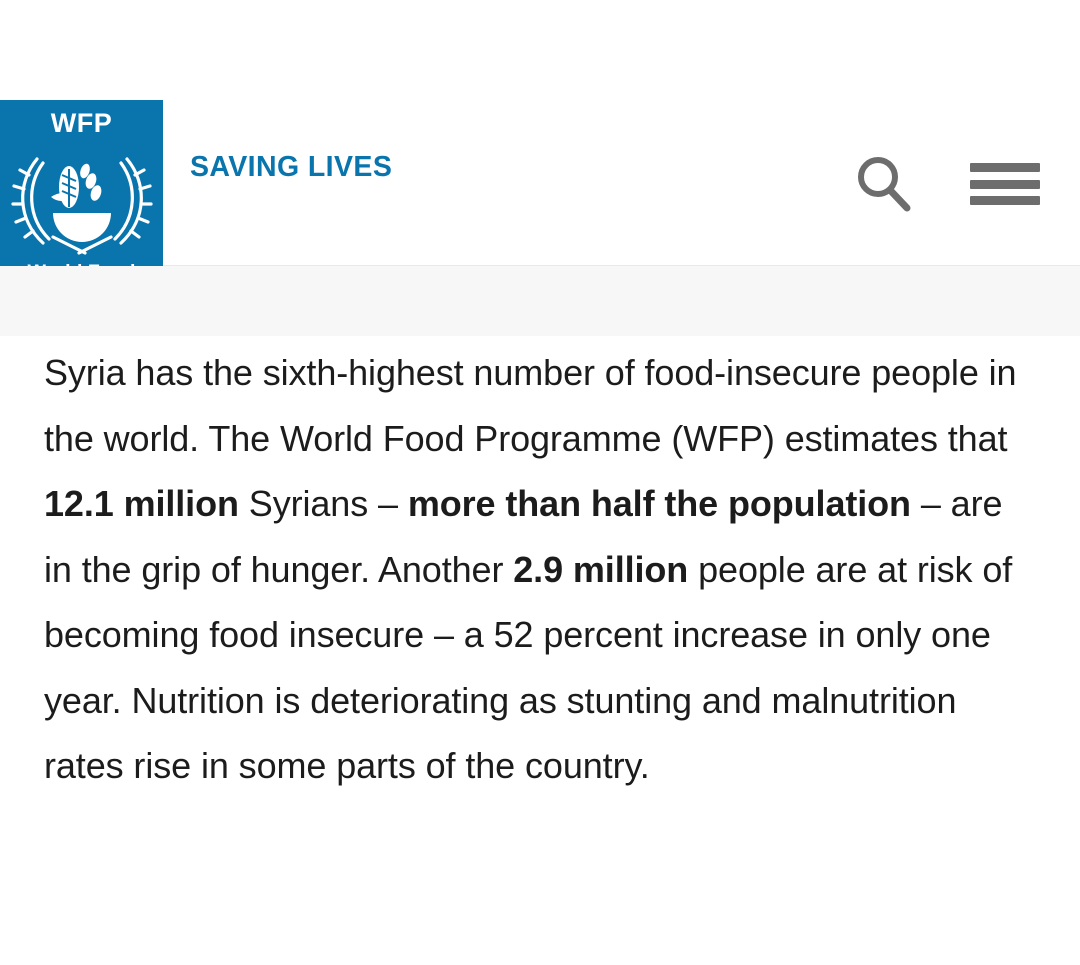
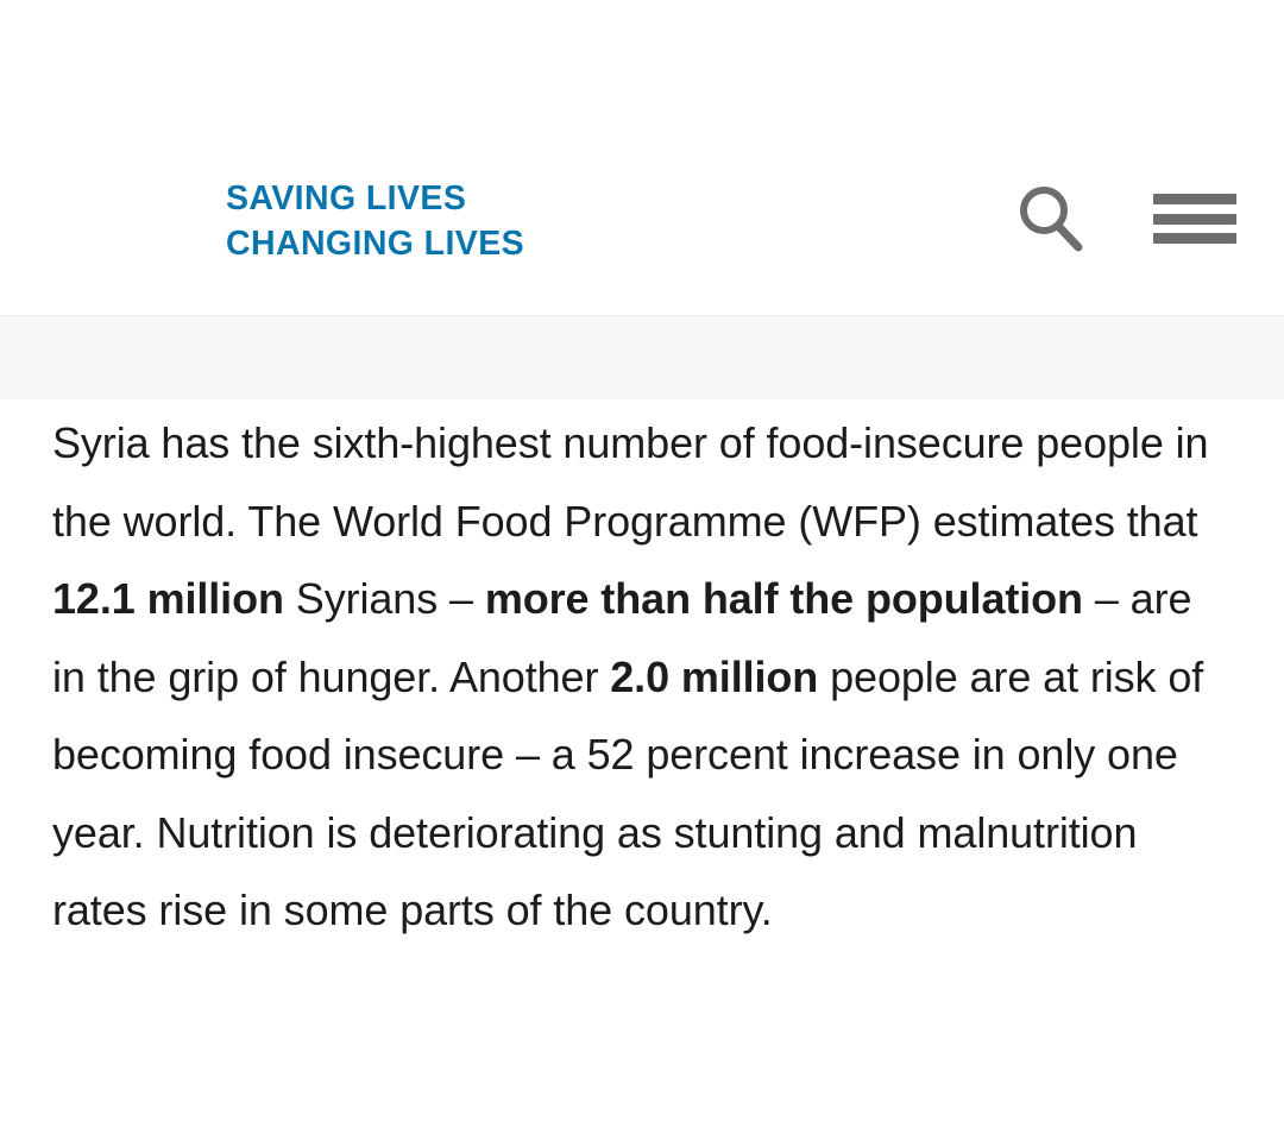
- WFP
  SAVING LIVES
+ CHANGING LIVES
- Syria has the sixth-highest number of food-insecure people in the world. The World Food Programme (WFP) estimates that 12.1 million Syrians – more than half the population – are in the grip of hunger. Another 2.9 million people are at risk of becoming food insecure – a 52 percent increase in only one year. Nutrition is deteriorating as stunting and malnutrition rates rise in some parts of the country.
+ Syria has the sixth-highest number of food-insecure people in the world. The World Food Programme (WFP) estimates that 12.1 million Syrians – more than half the population – are in the grip of hunger. Another 2.0 million people are at risk of becoming food insecure – a 52 percent increase in only one year. Nutrition is deteriorating as stunting and malnutrition rates rise in some parts of the country.
